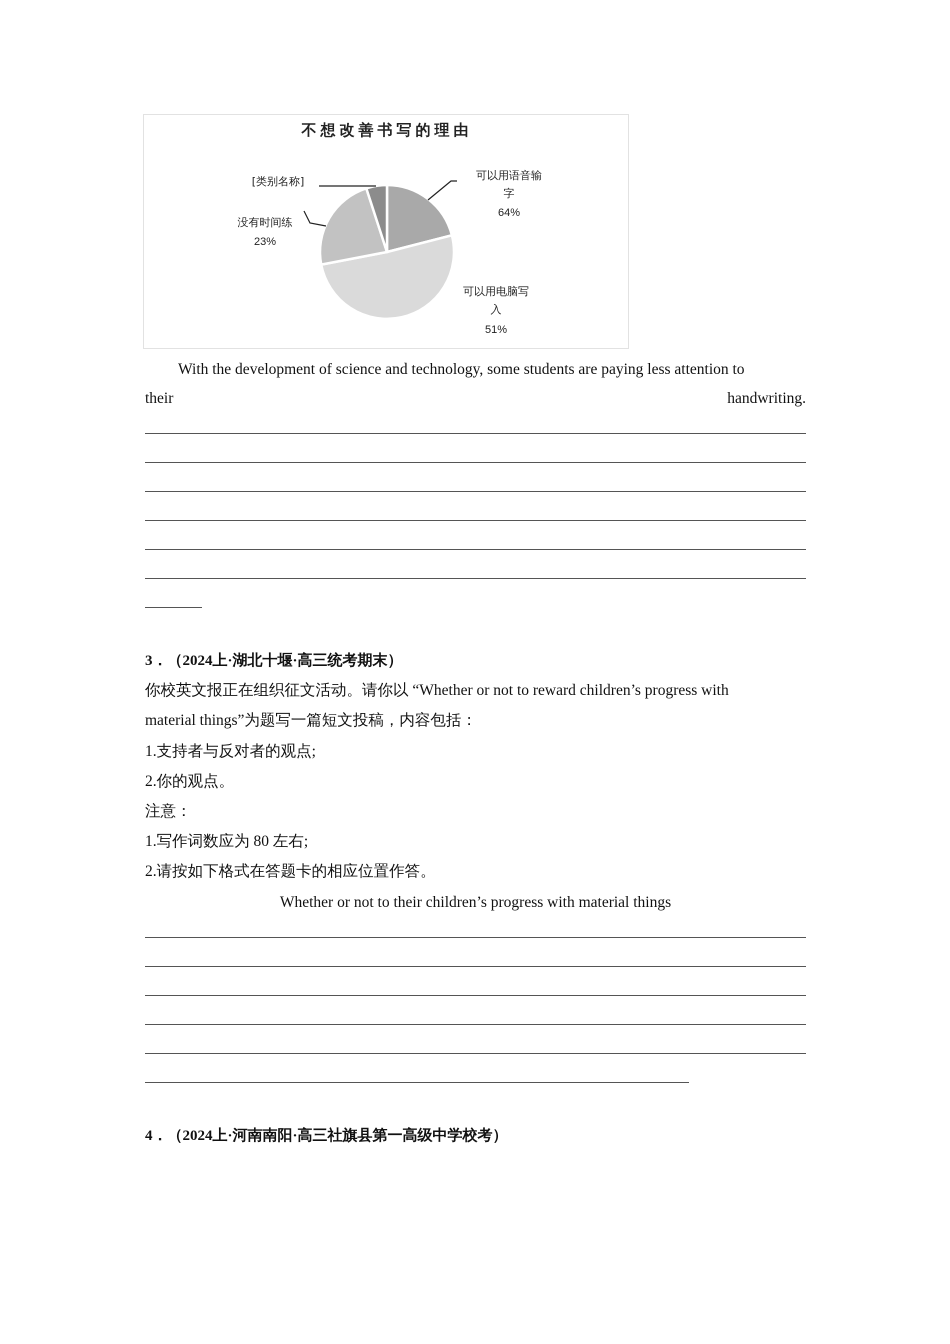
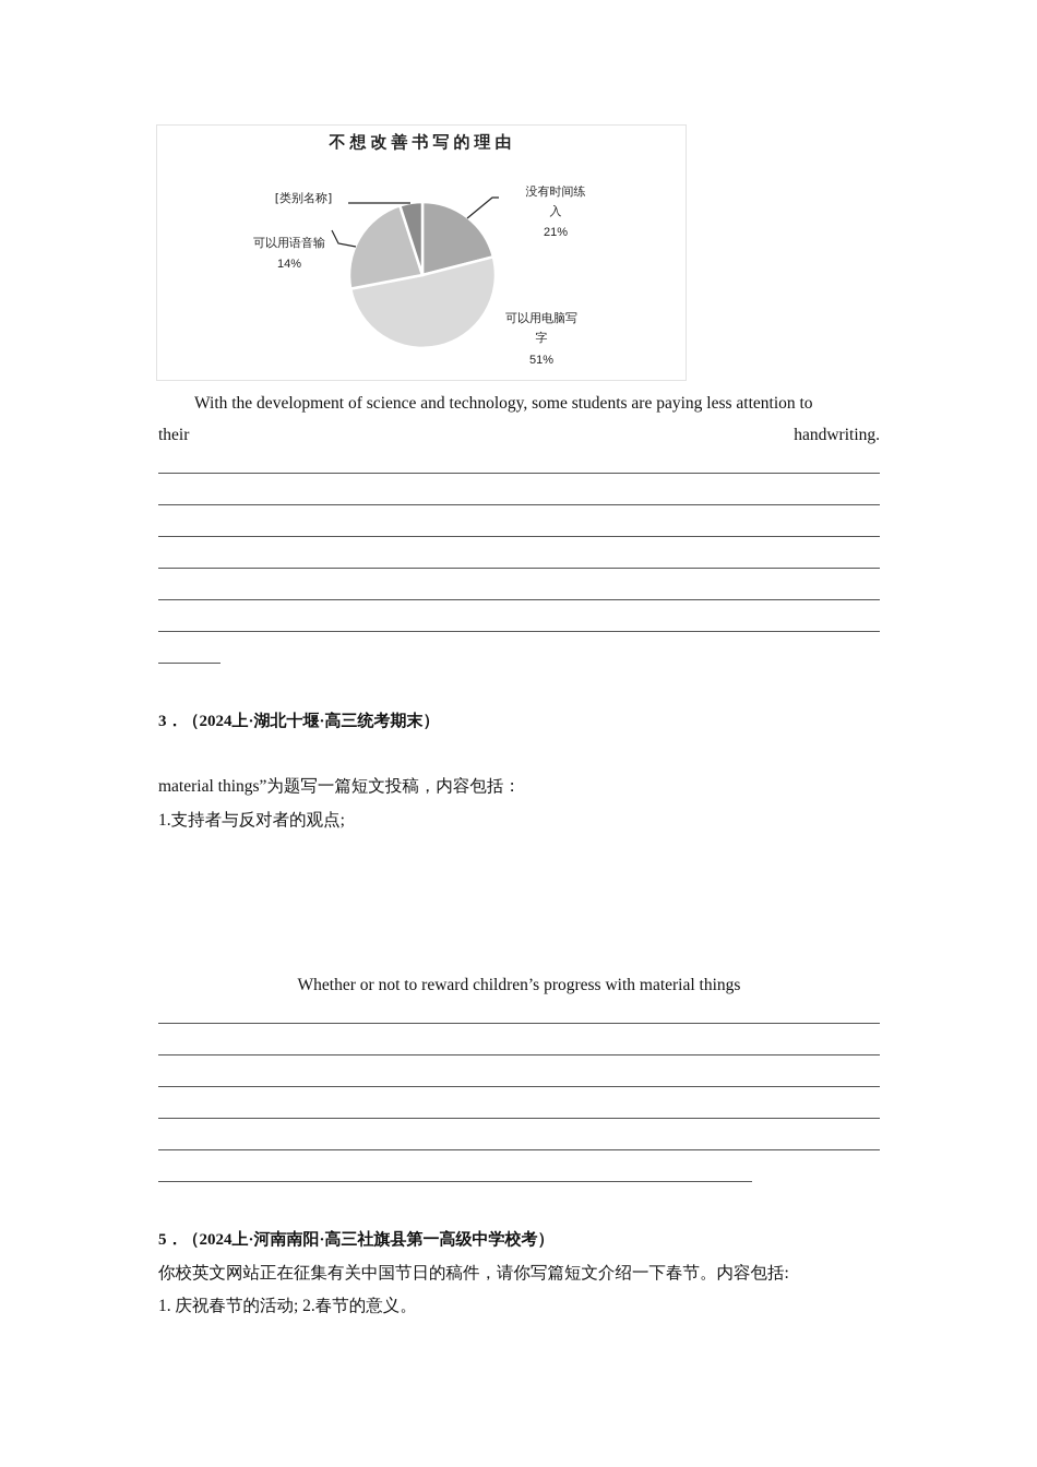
  不想改善书写的理由
- 可以用语音输
+ 没有时间练
- 字
+ 入
- 64%
+ 21%
  可以用电脑写
- 入
+ 字
  51%
- 没有时间练
+ 可以用语音输
- 23%
+ 14%
  [类别名称]
  With the development of science and technology, some students are paying less attention to
  their
  handwriting.
  3．（2024上·湖北十堰·高三统考期末）
- 你校英文报正在组织征文活动。请你以 “Whether or not to reward children’s progress with
  material things”为题写一篇短文投稿，内容包括：
  1.支持者与反对者的观点;
- 2.你的观点。
- 注意：
- 1.写作词数应为 80 左右;
- 2.请按如下格式在答题卡的相应位置作答。
- Whether or not to their children’s progress with material things
+ Whether or not to reward children’s progress with material things
- 4．（2024上·河南南阳·高三社旗县第一高级中学校考）
+ 5．（2024上·河南南阳·高三社旗县第一高级中学校考）
+ 你校英文网站正在征集有关中国节日的稿件，请你写篇短文介绍一下春节。内容包括:
+ 1. 庆祝春节的活动; 2.春节的意义。
